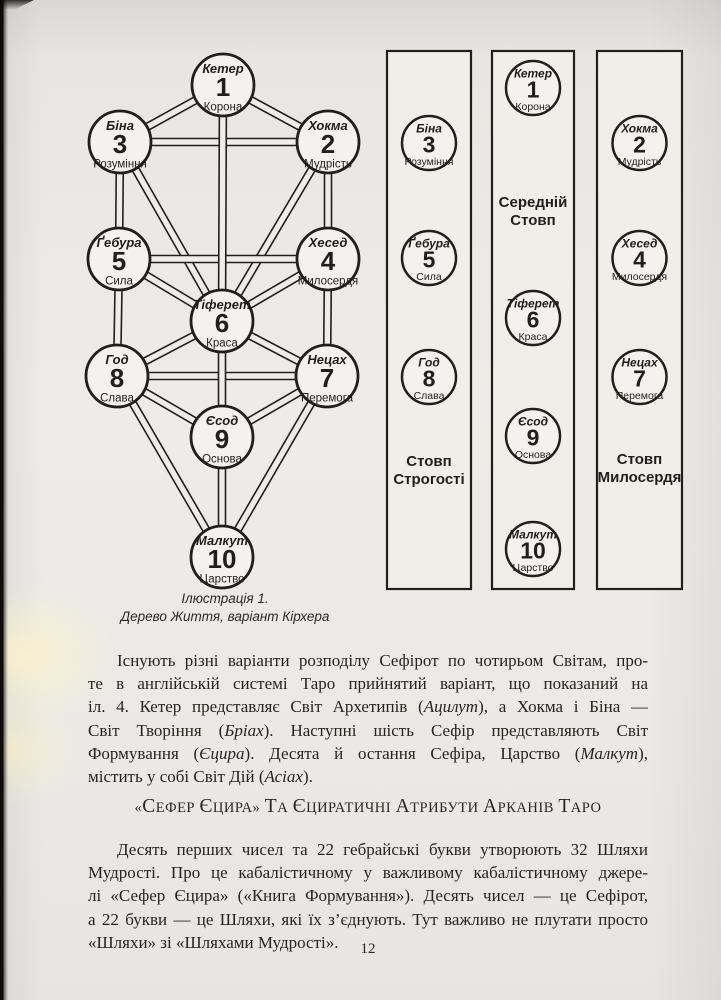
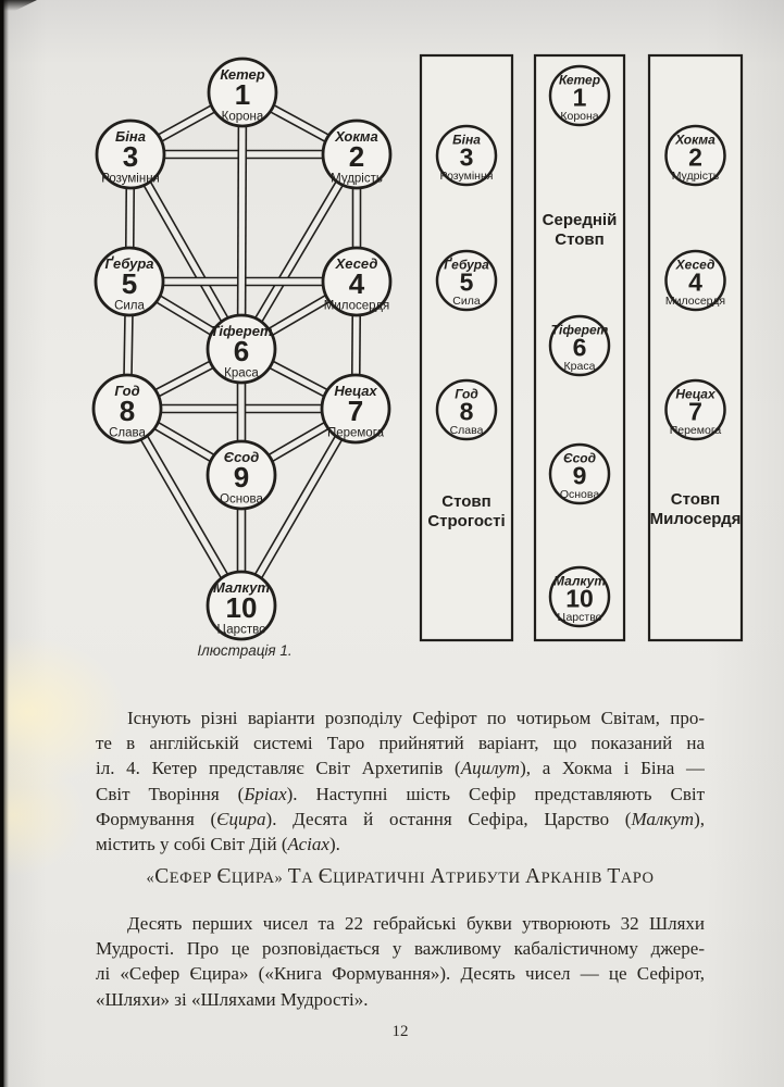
  Кетер
  1
  Корона
  Хокма
  2
  Мудрість
  Біна
  3
  Розуміння
  Хесед
  4
  Милосердя
  Ґебура
  5
  Сила
  Тіферет
  6
  Краса
  Нецах
  7
  Перемога
  Год
  8
  Слава
  Єсод
  9
  Основа
  Малкут
  10
  Царство
  Стовп
  Строгості
  Біна
  3
  Розуміння
  Ґебура
  5
  Сила
  Год
  8
  Слава
  Середній
  Стовп
  Кетер
  1
  Корона
  Тіферет
  6
  Краса
  Єсод
  9
  Основа
  Малкут
  10
  Царство
  Стовп
  Милосердя
  Хокма
  2
  Мудрість
  Хесед
  4
  Милосердя
  Нецах
  7
  Перемога
  Ілюстрація 1.
- Дерево Життя, варіант Кірхера
  Існують різні варіанти розподілу Сефірот по чотирьом Світам, про-
  те в англійській системі Таро прийнятий варіант, що показаний на
  іл. 4. Кетер представляє Світ Архетипів (Ацилут), а Хокма і Біна —
  Світ Творіння (Бріах). Наступні шість Сефір представляють Світ
  Формування (Єцира). Десята й остання Сефіра, Царство (Малкут),
  містить у собі Світ Дій (Асіах).
  «СЕФЕР ЄЦИРА» ТА ЄЦИРАТИЧНІ АТРИБУТИ АРКАНІВ ТАРО
  Десять перших чисел та 22 гебрайські букви утворюють 32 Шляхи
- Мудрості. Про це кабалістичному у важливому кабалістичному джере-
+ Мудрості. Про це розповідається у важливому кабалістичному джере-
  лі «Сефер Єцира» («Книга Формування»). Десять чисел — це Сефірот,
- а 22 букви — це Шляхи, які їх з’єднують. Тут важливо не плутати просто
  «Шляхи» зі «Шляхами Мудрості».
  12
